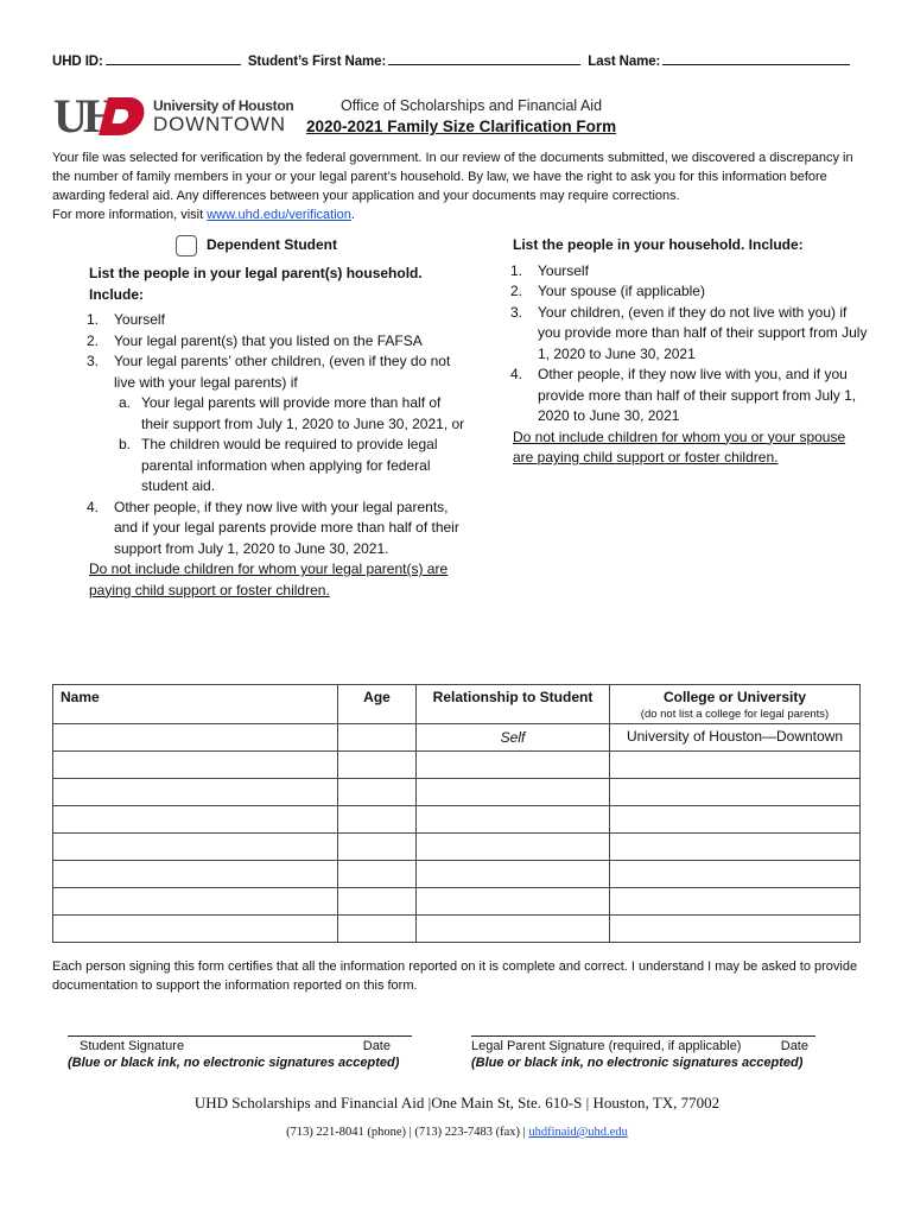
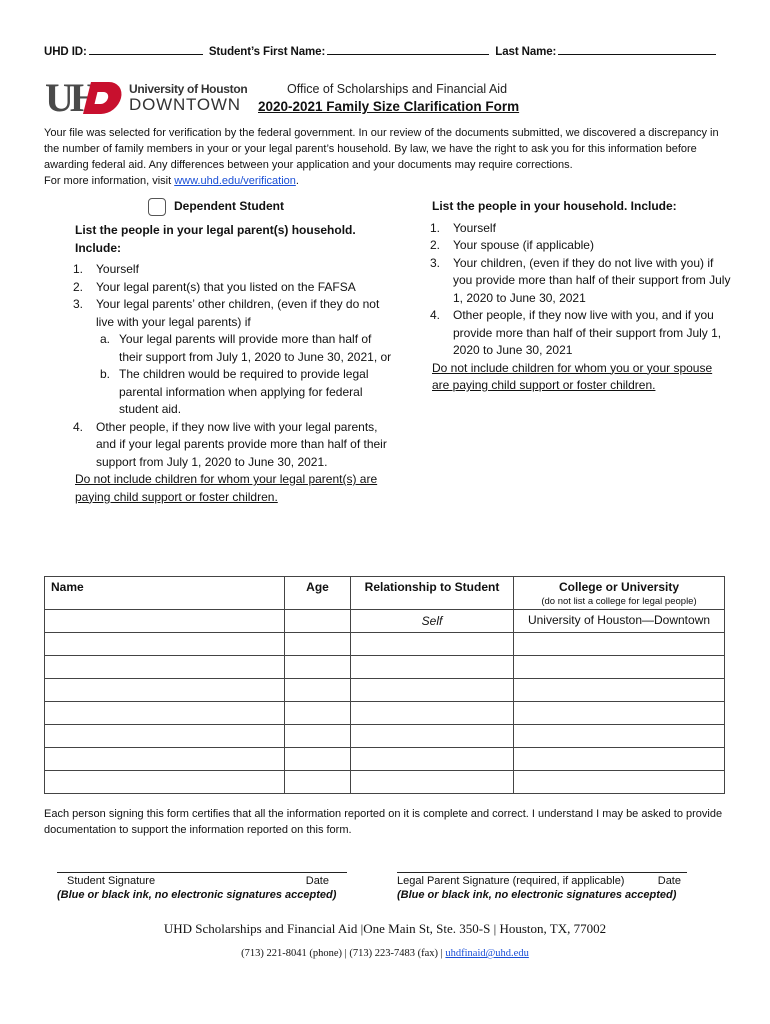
  UHD ID: Student’s First Name: Last Name:
  UH
  University of Houston
  DOWNTOWN
  Office of Scholarships and Financial Aid
  2020-2021 Family Size Clarification Form
  Your file was selected for verification by the federal government. In our review of the documents submitted, we discovered a discrepancy in the number of family members in your or your legal parent’s household. By law, we have the right to ask you for this information before awarding federal aid. Any differences between your application and your documents may require corrections.
  For more information, visit www.uhd.edu/verification.
  Dependent Student
  List the people in your legal parent(s) household. Include:
  1.
  Yourself
  2.
  Your legal parent(s) that you listed on the FAFSA
  3.
  Your legal parents’ other children, (even if they do not live with your legal parents) if
  a.
  Your legal parents will provide more than half of their support from July 1, 2020 to June 30, 2021, or
  b.
  The children would be required to provide legal parental information when applying for federal student aid.
  4.
  Other people, if they now live with your legal parents, and if your legal parents provide more than half of their support from July 1, 2020 to June 30, 2021.
  Do not include children for whom your legal parent(s) are paying child support or foster children.
  List the people in your household. Include:
  1.
  Yourself
  2.
  Your spouse (if applicable)
  3.
  Your children, (even if they do not live with you) if you provide more than half of their support from July 1, 2020 to June 30, 2021
  4.
  Other people, if they now live with you, and if you provide more than half of their support from July 1, 2020 to June 30, 2021
  Do not include children for whom you or your spouse are paying child support or foster children.
- Name	Age	Relationship to Student	College or University (do not list a college for legal parents)
+ Name	Age	Relationship to Student	College or University (do not list a college for legal people)
  		Self	University of Houston—Downtown
  Each person signing this form certifies that all the information reported on it is complete and correct. I understand I may be asked to provide documentation to support the information reported on this form.
  Student Signature
  Date
  (Blue or black ink, no electronic signatures accepted)
  Legal Parent Signature (required, if applicable)
  Date
  (Blue or black ink, no electronic signatures accepted)
- UHD Scholarships and Financial Aid |One Main St, Ste. 610-S | Houston, TX, 77002
+ UHD Scholarships and Financial Aid |One Main St, Ste. 350-S | Houston, TX, 77002
  (713) 221-8041 (phone) | (713) 223-7483 (fax) | uhdfinaid@uhd.edu
